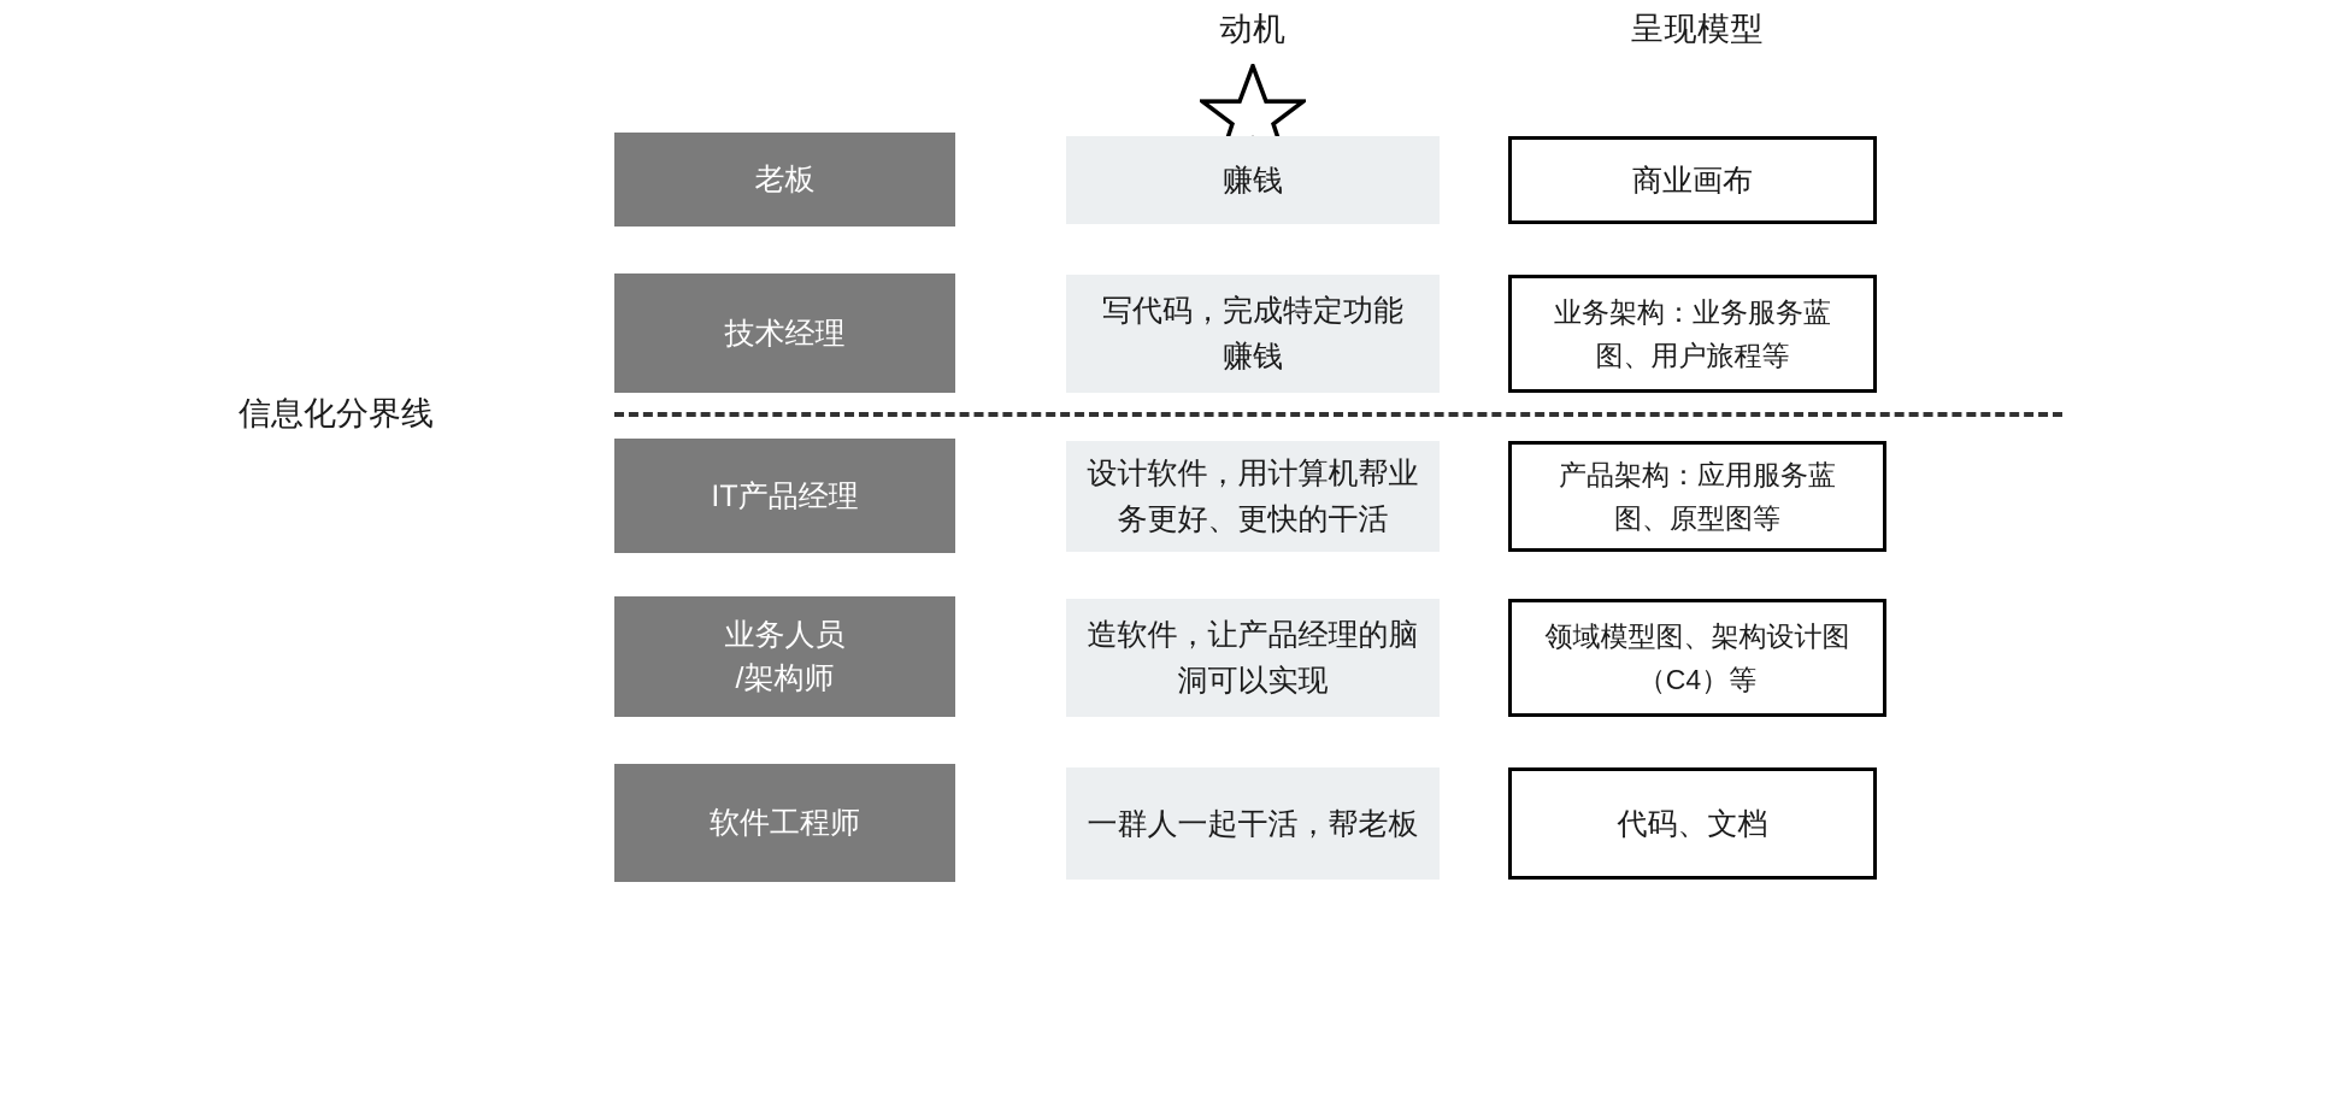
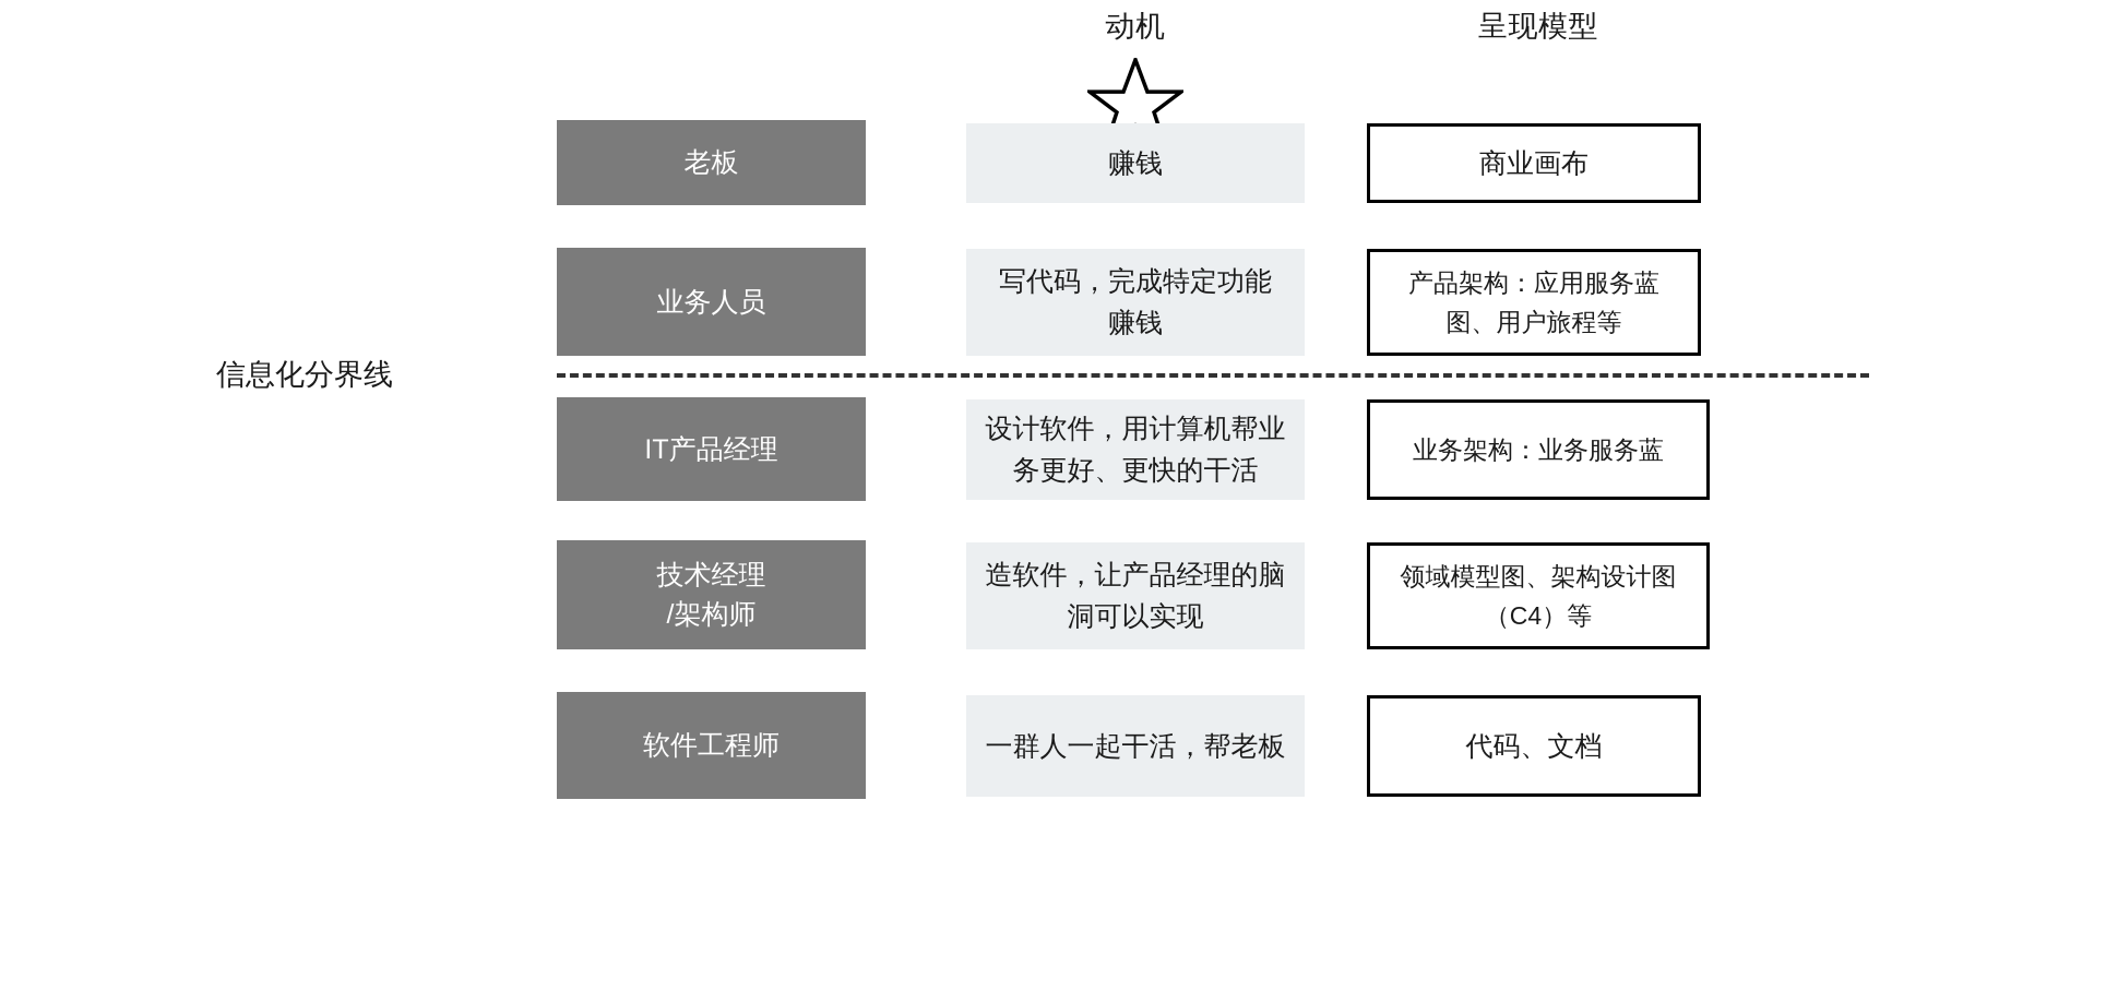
  动机
  呈现模型
  老板
  赚钱
  商业画布
- 技术经理
+ 业务人员
  写代码，完成特定功能
  赚钱
- 业务架构：业务服务蓝
+ 产品架构：应用服务蓝
  图、用户旅程等
  信息化分界线
  IT产品经理
  设计软件，用计算机帮业
  务更好、更快的干活
- 产品架构：应用服务蓝
+ 业务架构：业务服务蓝
- 图、原型图等
- 业务人员
+ 技术经理
  /架构师
  造软件，让产品经理的脑
  洞可以实现
  领域模型图、架构设计图
  （C4）等
  软件工程师
  一群人一起干活，帮老板
  代码、文档
